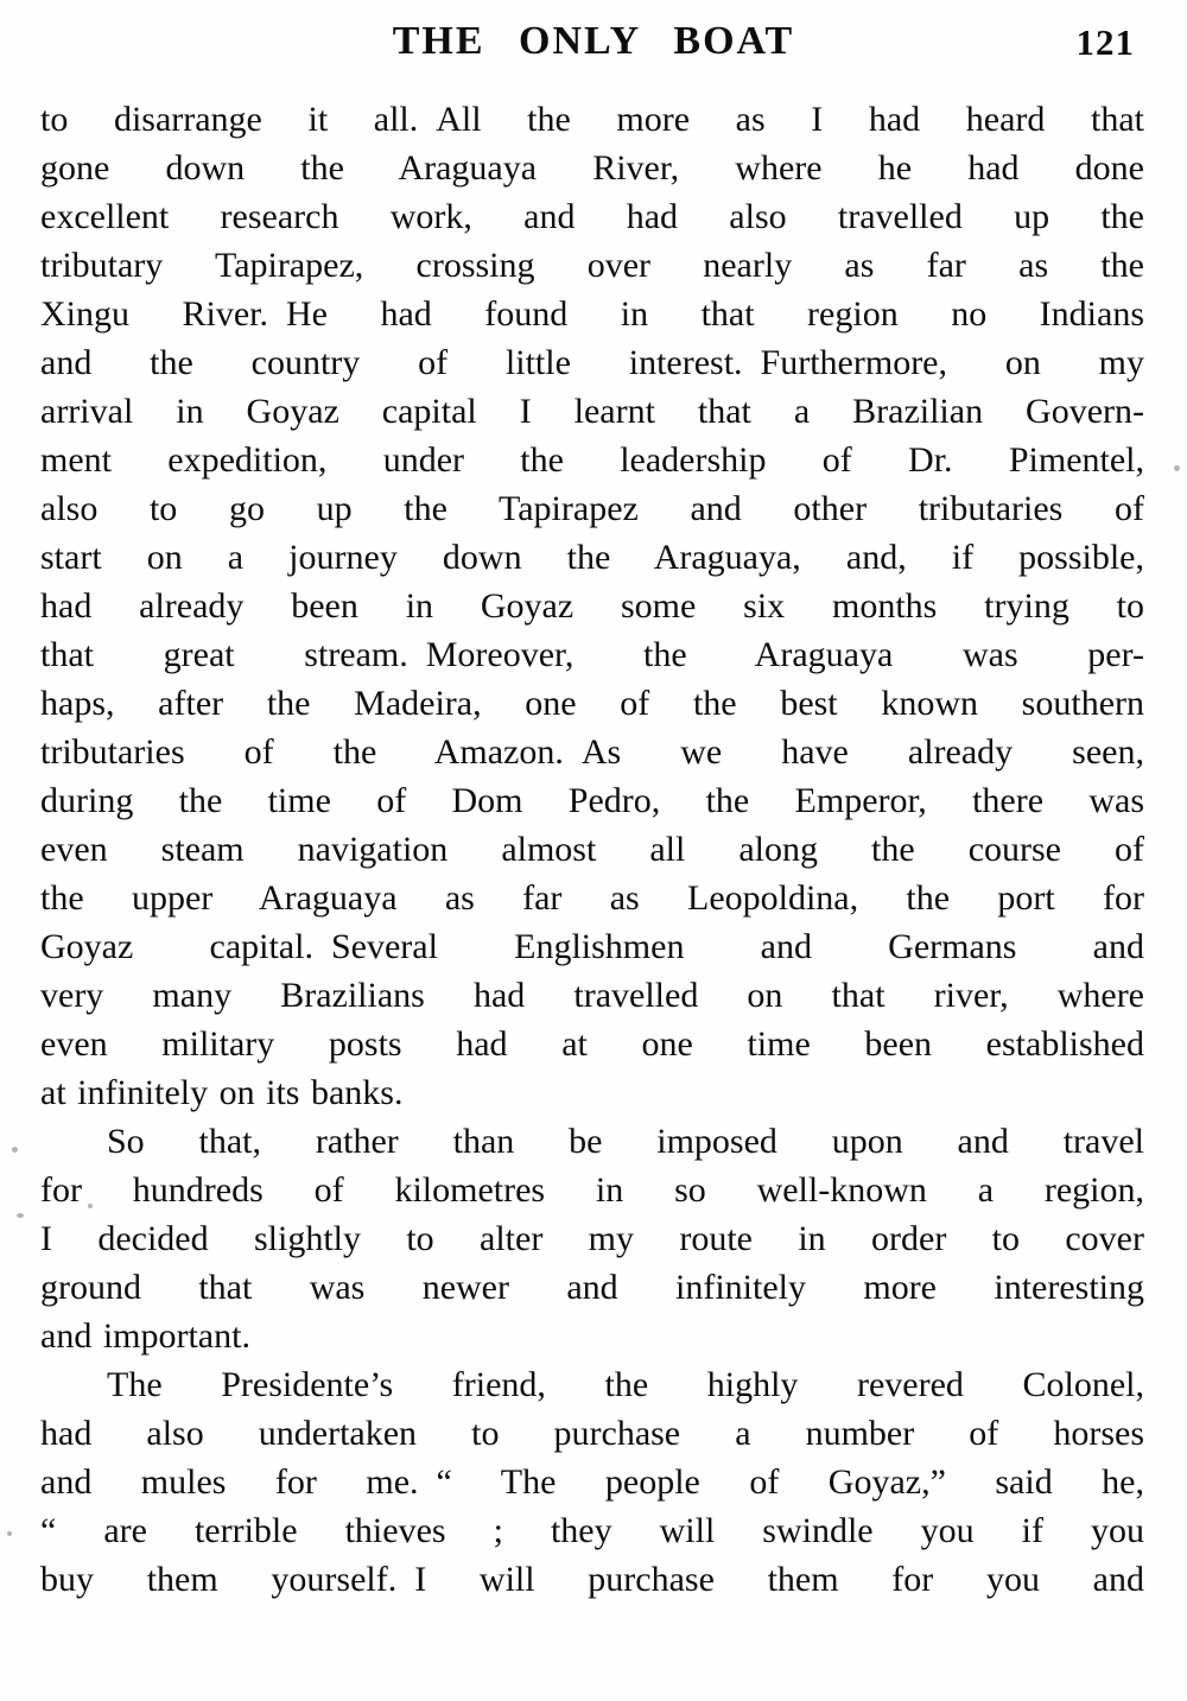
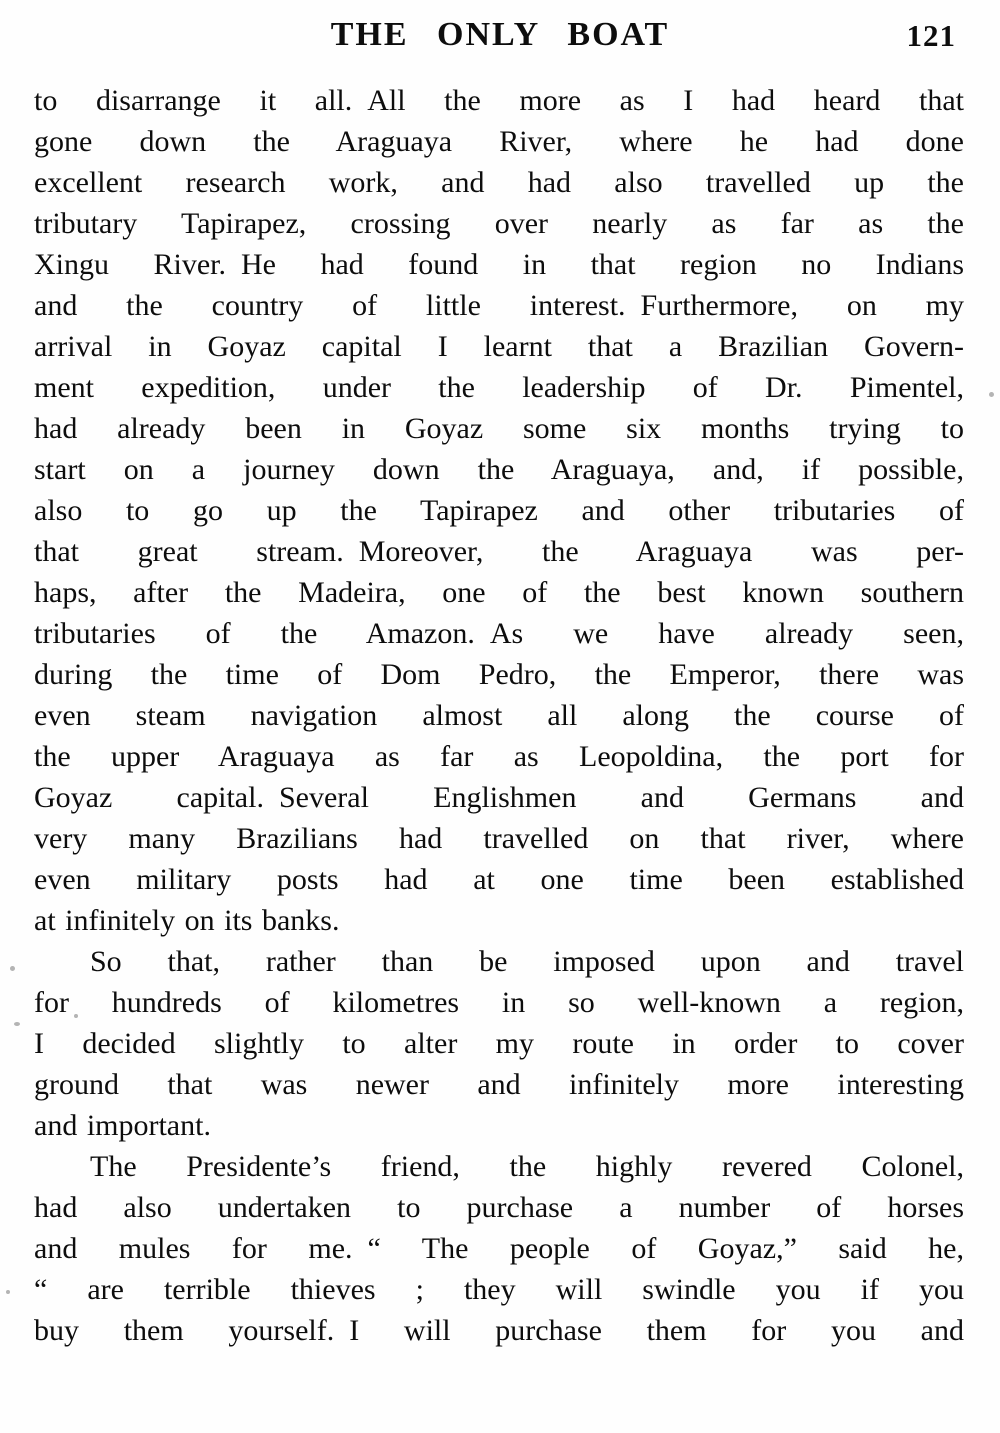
  THE ONLY BOAT
  121
  to disarrange it all. All the more as I had heard that
  gone down the Araguaya River, where he had done
  excellent research work, and had also travelled up the
  tributary Tapirapez, crossing over nearly as far as the
  Xingu River. He had found in that region no Indians
  and the country of little interest. Furthermore, on my
  arrival in Goyaz capital I learnt that a Brazilian Govern-
  ment expedition, under the leadership of Dr. Pimentel,
- also to go up the Tapirapez and other tributaries of
+ had already been in Goyaz some six months trying to
  start on a journey down the Araguaya, and, if possible,
- had already been in Goyaz some six months trying to
+ also to go up the Tapirapez and other tributaries of
  that great stream. Moreover, the Araguaya was per-
  haps, after the Madeira, one of the best known southern
  tributaries of the Amazon. As we have already seen,
  during the time of Dom Pedro, the Emperor, there was
  even steam navigation almost all along the course of
  the upper Araguaya as far as Leopoldina, the port for
  Goyaz capital. Several Englishmen and Germans and
  very many Brazilians had travelled on that river, where
  even military posts had at one time been established
  at infinitely on its banks.
  So that, rather than be imposed upon and travel
  for hundreds of kilometres in so well-known a region,
  I decided slightly to alter my route in order to cover
  ground that was newer and infinitely more interesting
  and important.
  The Presidente’s friend, the highly revered Colonel,
  had also undertaken to purchase a number of horses
  and mules for me. “ The people of Goyaz,” said he,
  “ are terrible thieves ; they will swindle you if you
  buy them yourself. I will purchase them for you and
